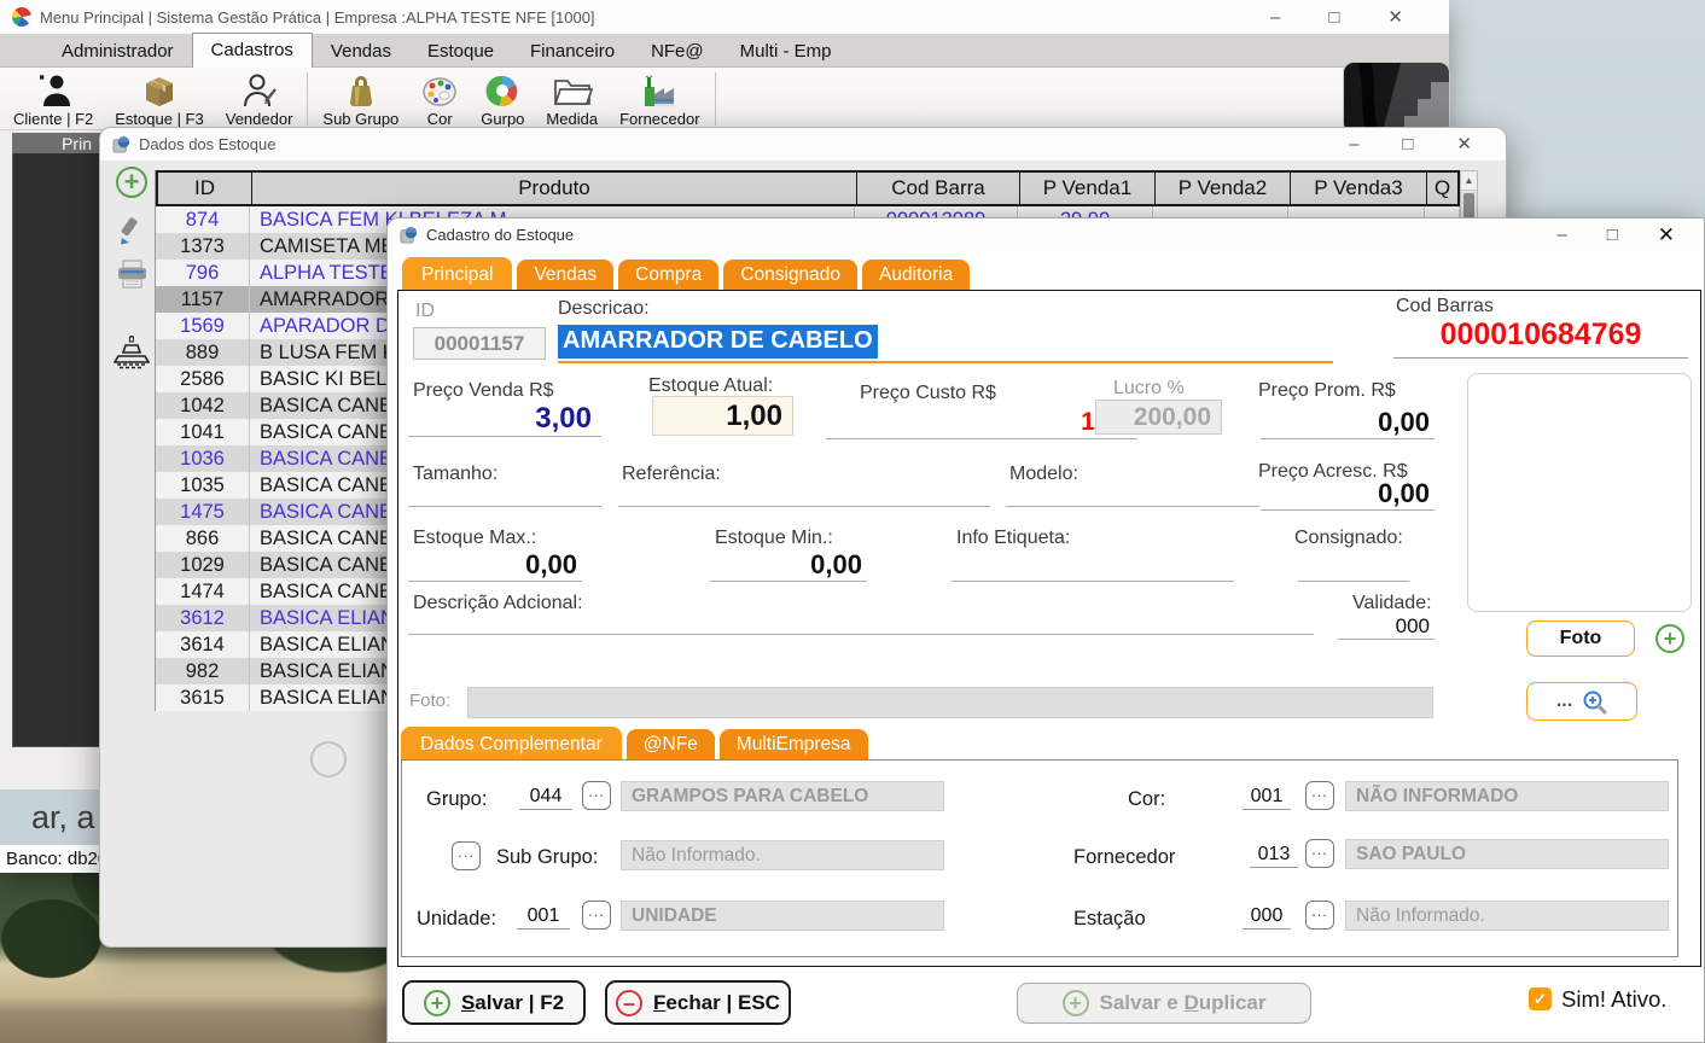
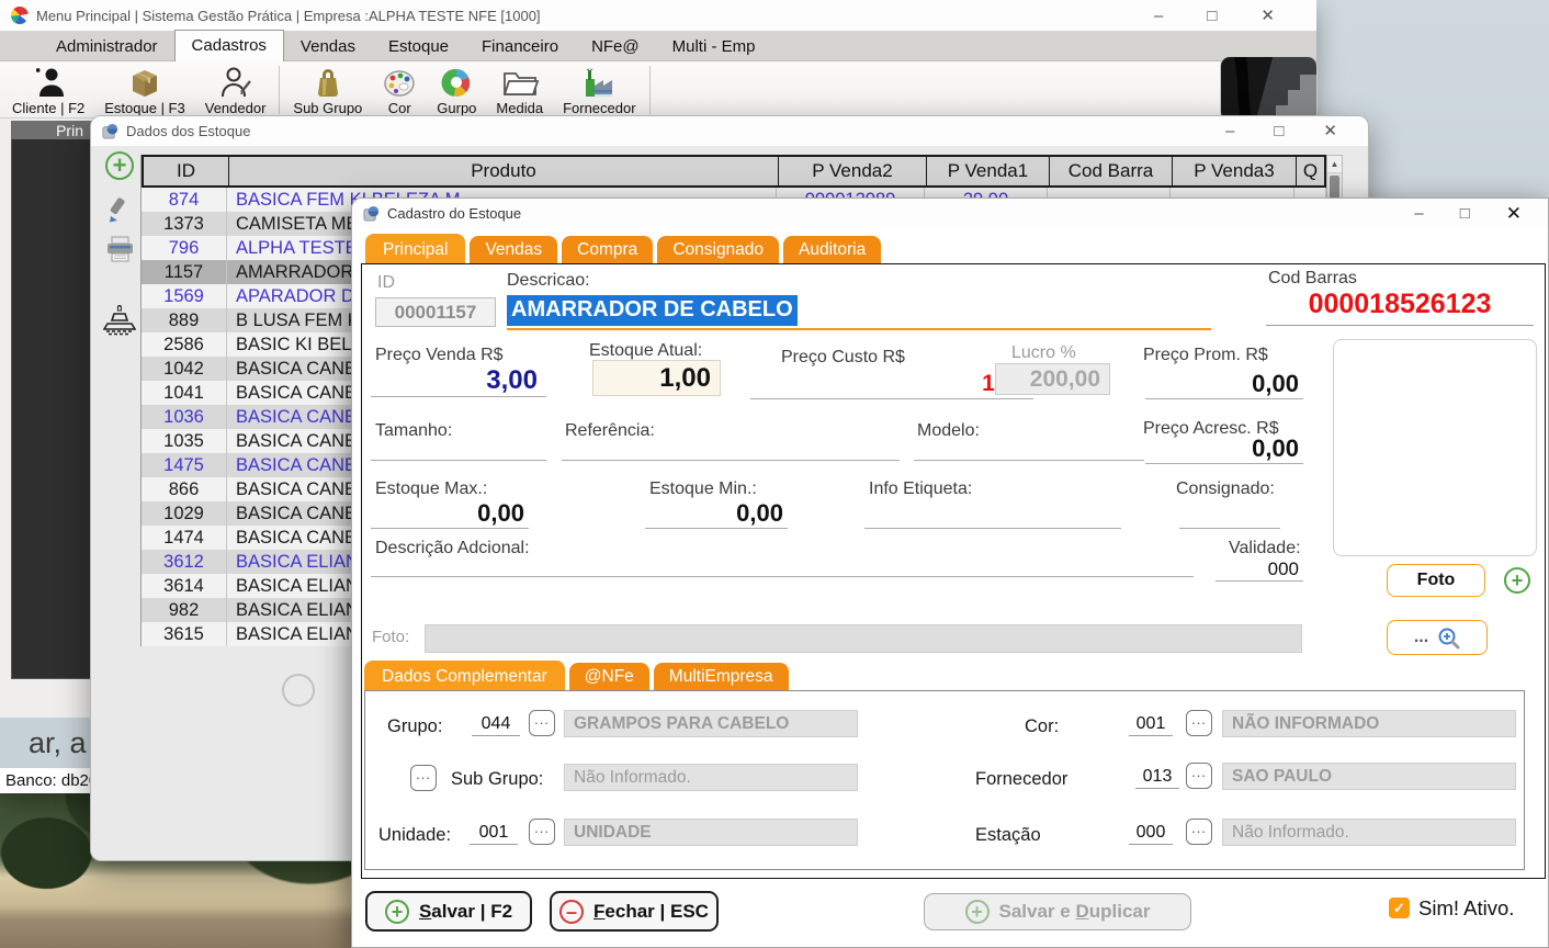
  Menu Principal | Sistema Gestão Prática | Empresa :ALPHA TESTE NFE [1000]
  –
  □
  ✕
  Administrador
  Cadastros
  Vendas
  Estoque
  Financeiro
  NFe@
  Multi - Emp
  Cliente | F2
  Estoque | F3
  Vendedor
  Sub Grupo
  Cor
  Gurpo
  Medida
  Fornecedor
  Prin
  Banco: db2
  Dados dos Estoque
  –
  □
  ✕
  +
  ID
  Produto
- Cod Barra
+ P Venda2
  P Venda1
- P Venda2
+ Cod Barra
  P Venda3
  Q
  874
  1373
  CAMISETA M
  796
  ALPHA TEST
  1157
  AMARRADOR
  1569
  APARADOR D
  889
  B LUSA FEM
  2586
  BASIC KI BEL
  1042
  BASICA CAN
  1041
  BASICA CAN
  1036
  BASICA CAN
  1035
  BASICA CAN
  1475
  BASICA CAN
  866
  BASICA CAN
  1029
  BASICA CAN
  1474
  BASICA CAN
  3612
  BASICA ELIA
  3614
  BASICA ELIA
  982
  BASICA ELIA
  3615
  BASICA ELIA
  ▲
  Cadastro do Estoque
  –
  □
  ✕
  Principal
  Vendas
  Compra
  Consignado
  Auditoria
  ID
  00001157
  Descricao:
  AMARRADOR DE CABELO
  Cod Barras
- 000010684769
+ 000018526123
  Preço Venda R$
  3,00
  Estoque Atual:
  1,00
  Preço Custo R$
  Lucro %
  200,00
  Preço Prom. R$
  0,00
  Tamanho:
  Referência:
  Modelo:
  Preço Acresc. R$
  0,00
  Estoque Max.:
  0,00
  Estoque Min.:
  0,00
  Info Etiqueta:
  Consignado:
  Descrição Adcional:
  Validade:
  000
  Foto
  +
  Foto:
  ...
  Dados Complementar
  @NFe
  MultiEmpresa
  Grupo:
  044
  ...
  GRAMPOS PARA CABELO
  Cor:
  001
  ...
  NÃO INFORMADO
  ...
  Sub Grupo:
  Não Informado.
  Fornecedor
  013
  ...
  SAO PAULO
  Unidade:
  001
  ...
  UNIDADE
  Estação
  000
  ...
  Não Informado.
  +
  Salvar | F2
  –
  Fechar | ESC
  +
  Salvar e Duplicar
  ✓
  Sim! Ativo.
